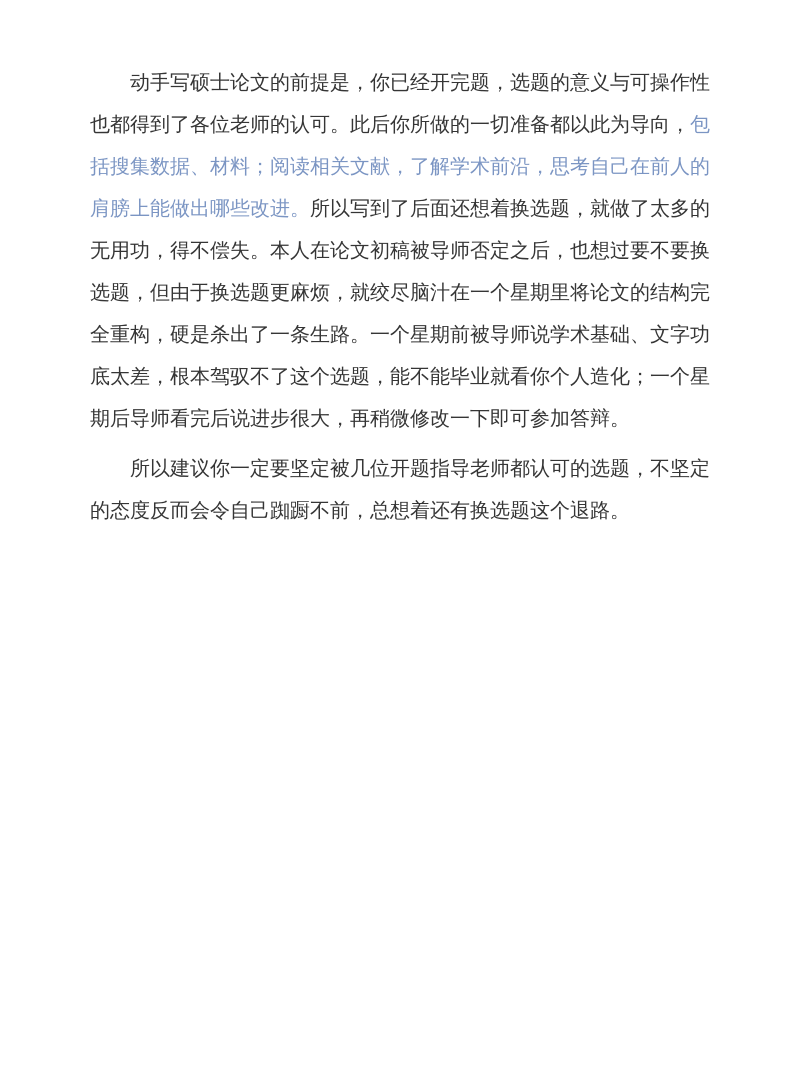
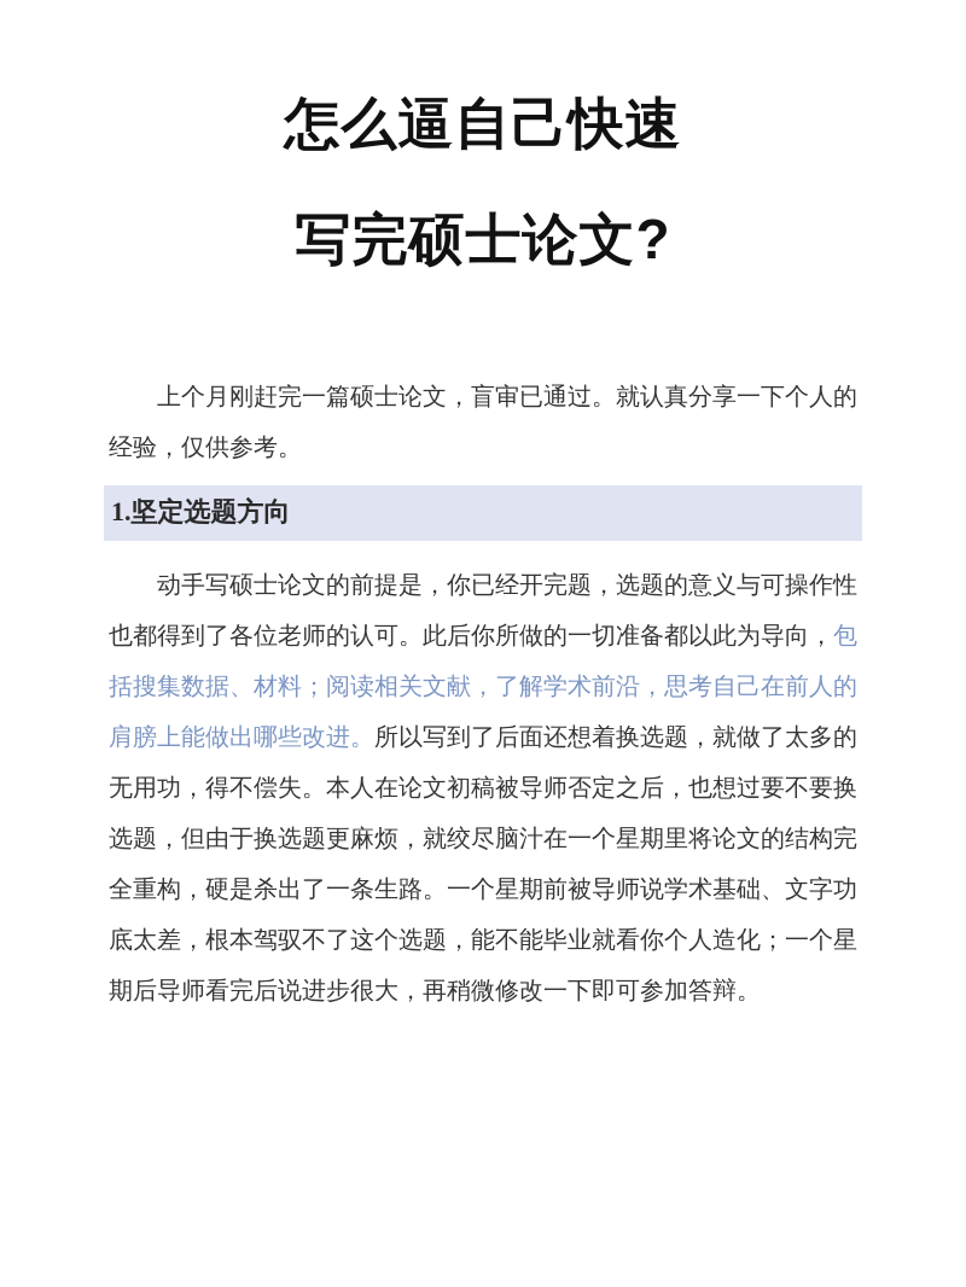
+ 怎么逼自己快速
+ 写完硕士论文?
+ 上个月刚赶完一篇硕士论文，盲审已通过。就认真分享一下个人的经验，仅供参考。
+ 1.坚定选题方向
  动手写硕士论文的前提是，你已经开完题，选题的意义与可操作性也都得到了各位老师的认可。此后你所做的一切准备都以此为导向，包括搜集数据、材料；阅读相关文献，了解学术前沿，思考自己在前人的肩膀上能做出哪些改进。所以写到了后面还想着换选题，就做了太多的无用功，得不偿失。本人在论文初稿被导师否定之后，也想过要不要换选题，但由于换选题更麻烦，就绞尽脑汁在一个星期里将论文的结构完全重构，硬是杀出了一条生路。一个星期前被导师说学术基础、文字功底太差，根本驾驭不了这个选题，能不能毕业就看你个人造化；一个星期后导师看完后说进步很大，再稍微修改一下即可参加答辩。
- 所以建议你一定要坚定被几位开题指导老师都认可的选题，不坚定的态度反而会令自己踟蹰不前，总想着还有换选题这个退路。
